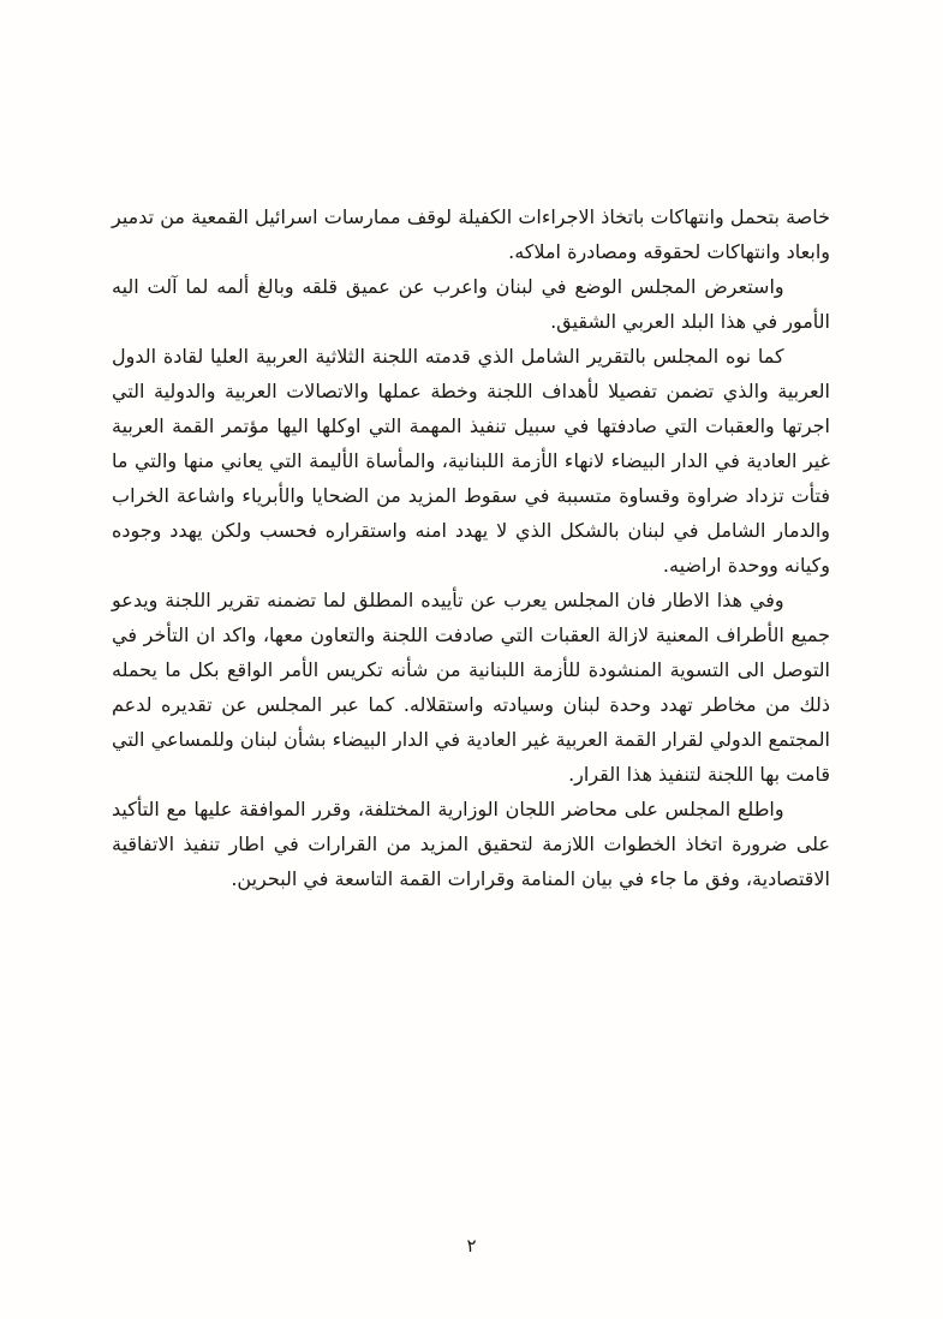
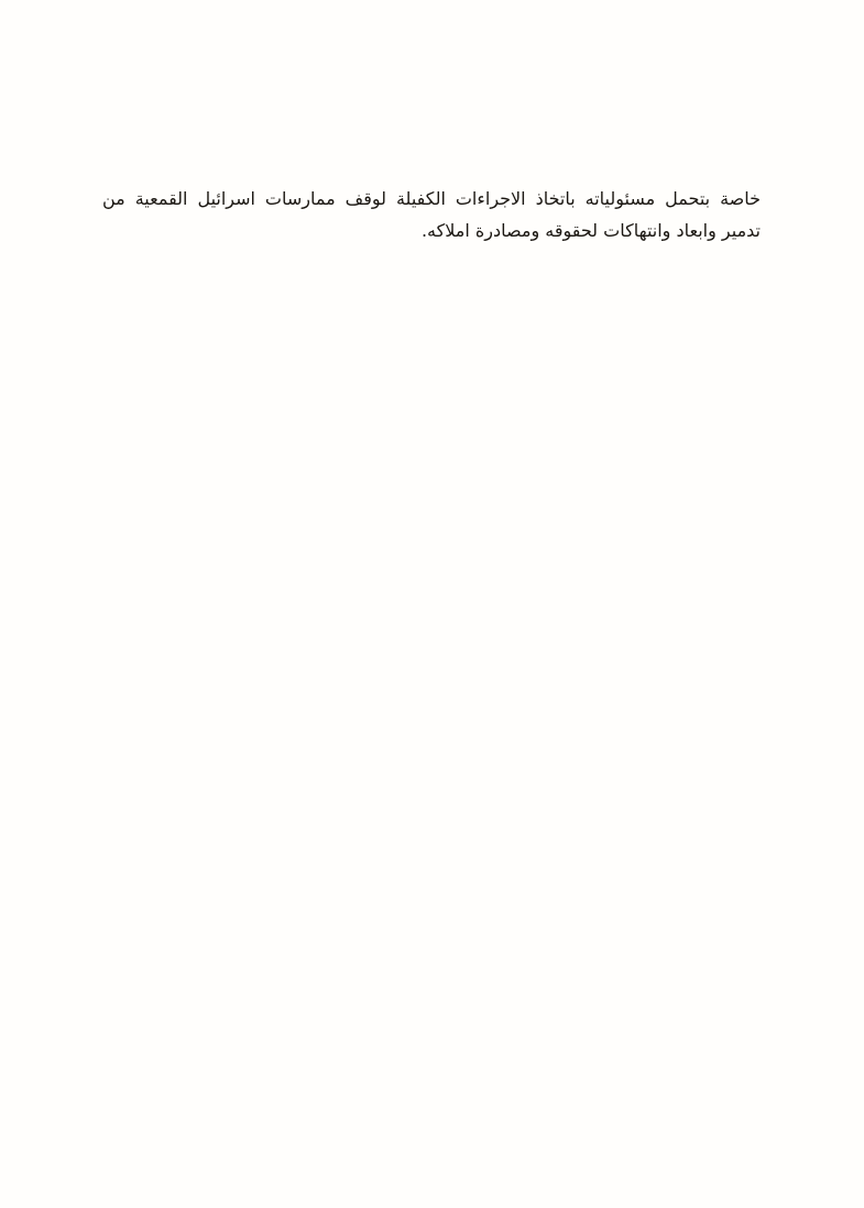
- خاصة بتحمل وانتهاكات باتخاذ الاجراءات الكفيلة لوقف ممارسات اسرائيل القمعية من تدمير وابعاد وانتهاكات لحقوقه ومصادرة املاكه.
+ خاصة بتحمل مسئولياته باتخاذ الاجراءات الكفيلة لوقف ممارسات اسرائيل القمعية من تدمير وابعاد وانتهاكات لحقوقه ومصادرة املاكه.
- واستعرض المجلس الوضع في لبنان واعرب عن عميق قلقه وبالغ ألمه لما آلت اليه الأمور في هذا البلد العربي الشقيق.
- كما نوه المجلس بالتقرير الشامل الذي قدمته اللجنة الثلاثية العربية العليا لقادة الدول العربية والذي تضمن تفصيلا لأهداف اللجنة وخطة عملها والاتصالات العربية والدولية التي اجرتها والعقبات التي صادفتها في سبيل تنفيذ المهمة التي اوكلها اليها مؤتمر القمة العربية غير العادية في الدار البيضاء لانهاء الأزمة اللبنانية، والمأساة الأليمة التي يعاني منها والتي ما فتأت تزداد ضراوة وقساوة متسببة في سقوط المزيد من الضحايا والأبرياء واشاعة الخراب والدمار الشامل في لبنان بالشكل الذي لا يهدد امنه واستقراره فحسب ولكن يهدد وجوده وكيانه ووحدة اراضيه.
- وفي هذا الاطار فان المجلس يعرب عن تأييده المطلق لما تضمنه تقرير اللجنة ويدعو جميع الأطراف المعنية لازالة العقبات التي صادفت اللجنة والتعاون معها، واكد ان التأخر في التوصل الى التسوية المنشودة للأزمة اللبنانية من شأنه تكريس الأمر الواقع بكل ما يحمله ذلك من مخاطر تهدد وحدة لبنان وسيادته واستقلاله. كما عبر المجلس عن تقديره لدعم المجتمع الدولي لقرار القمة العربية غير العادية في الدار البيضاء بشأن لبنان وللمساعي التي قامت بها اللجنة لتنفيذ هذا القرار.
- واطلع المجلس على محاضر اللجان الوزارية المختلفة، وقرر الموافقة عليها مع التأكيد على ضرورة اتخاذ الخطوات اللازمة لتحقيق المزيد من القرارات في اطار تنفيذ الاتفاقية الاقتصادية، وفق ما جاء في بيان المنامة وقرارات القمة التاسعة في البحرين.
- ٢
